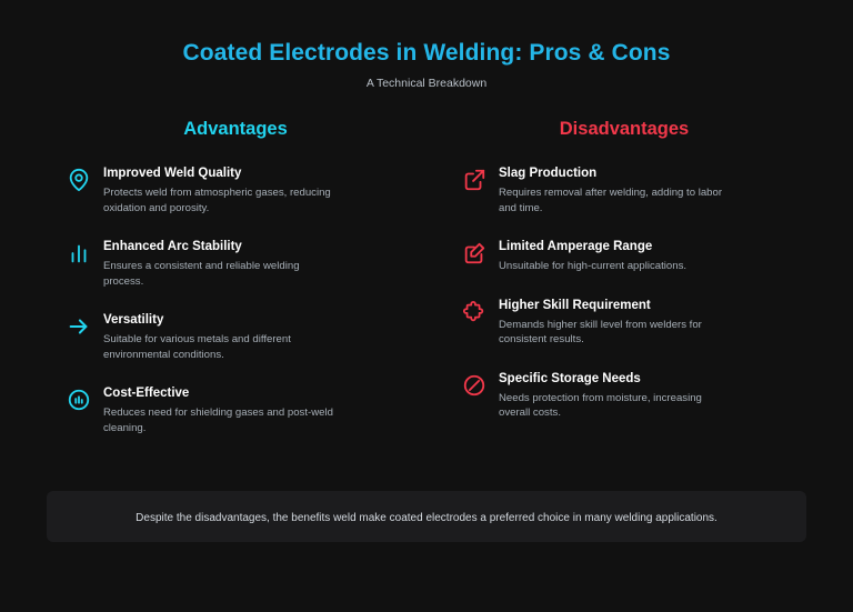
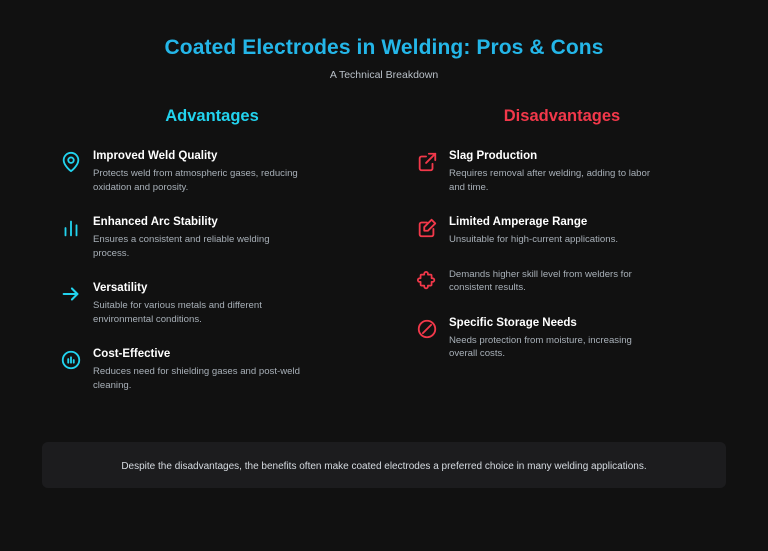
  Coated Electrodes in Welding: Pros & Cons
  A Technical Breakdown
  Advantages
  Improved Weld Quality
  Protects weld from atmospheric gases, reducing oxidation and porosity.
  Enhanced Arc Stability
  Ensures a consistent and reliable welding process.
  Versatility
  Suitable for various metals and different environmental conditions.
  Cost-Effective
  Reduces need for shielding gases and post-weld cleaning.
  Disadvantages
  Slag Production
  Requires removal after welding, adding to labor and time.
  Limited Amperage Range
  Unsuitable for high-current applications.
- Higher Skill Requirement
  Demands higher skill level from welders for consistent results.
  Specific Storage Needs
  Needs protection from moisture, increasing overall costs.
- Despite the disadvantages, the benefits weld make coated electrodes a preferred choice in many welding applications.
+ Despite the disadvantages, the benefits often make coated electrodes a preferred choice in many welding applications.
